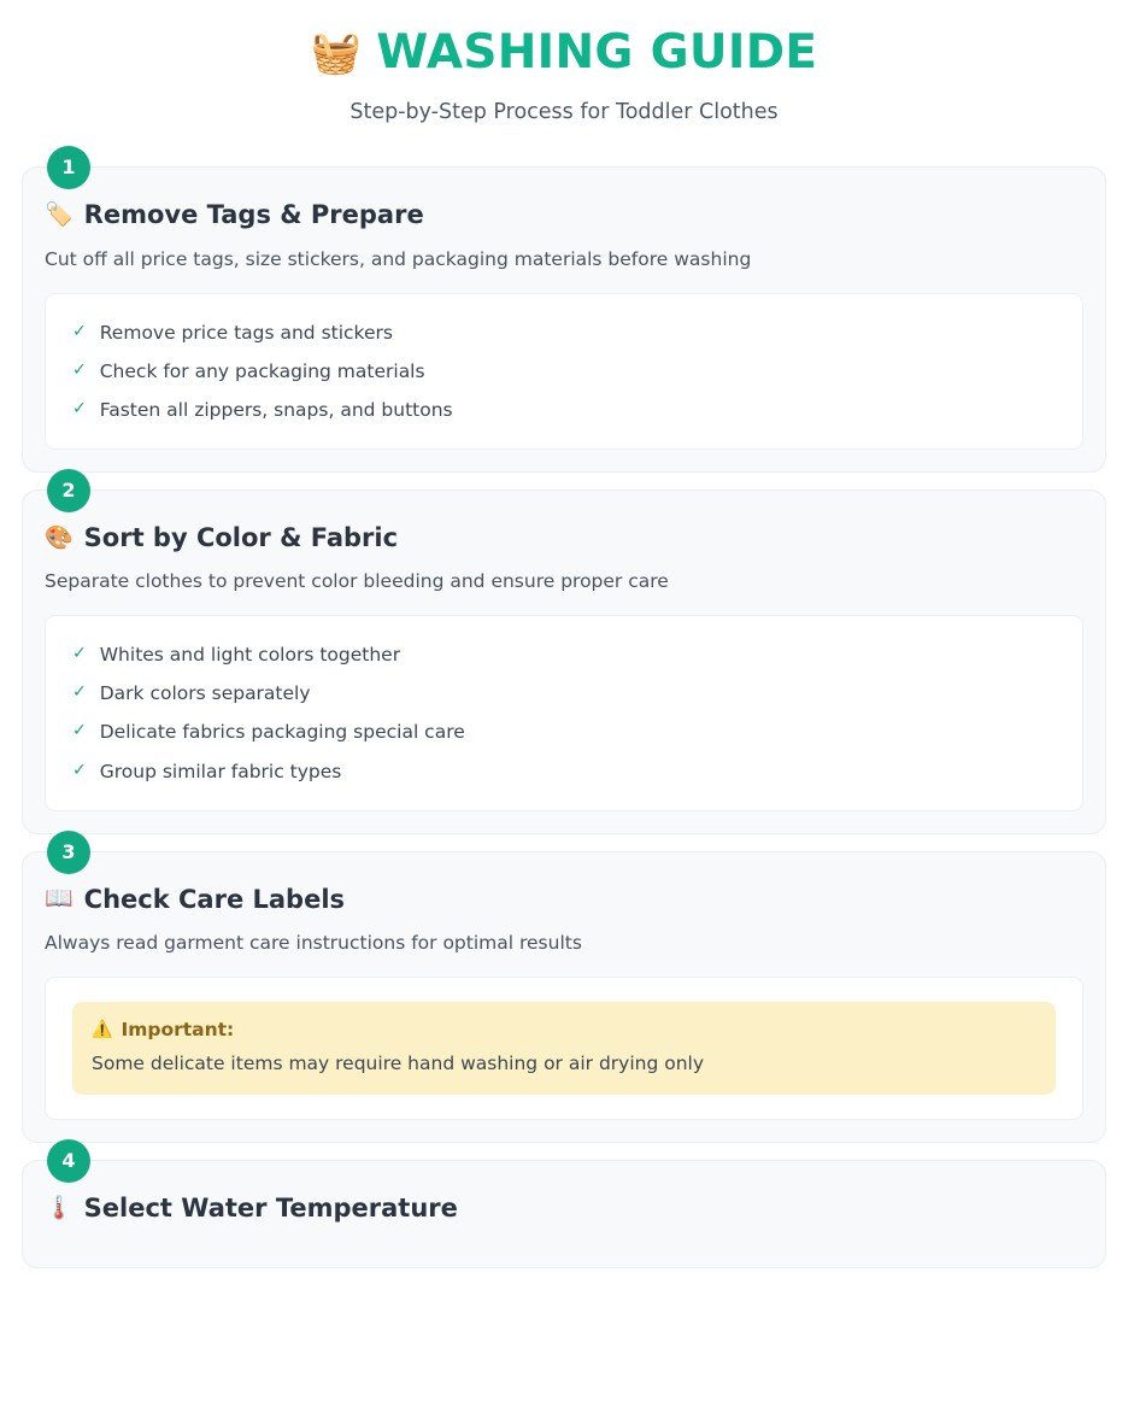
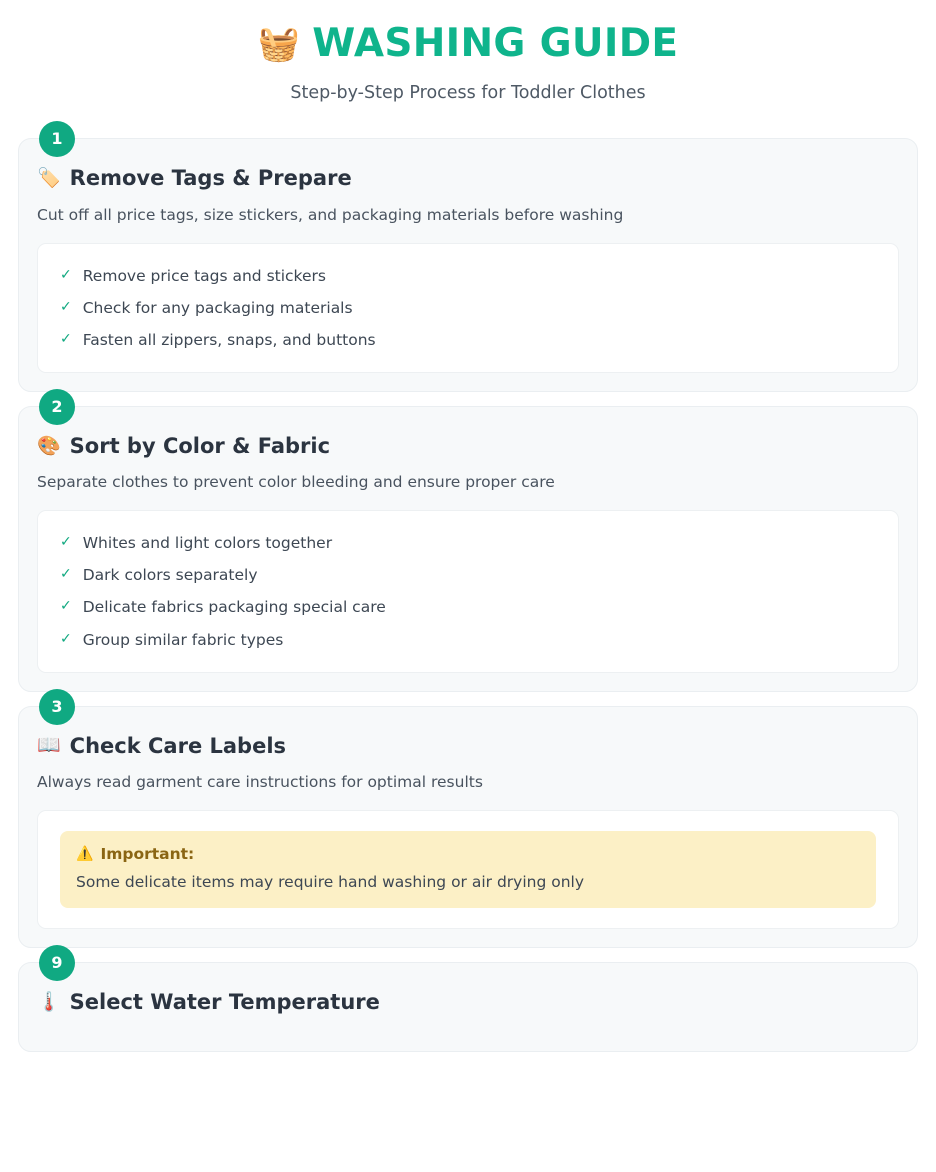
  🧺
  WASHING GUIDE
  Step-by-Step Process for Toddler Clothes
  1
  🏷️
  Remove Tags & Prepare
  Cut off all price tags, size stickers, and packaging materials before washing
  ✓
  Remove price tags and stickers
  ✓
  Check for any packaging materials
  ✓
  Fasten all zippers, snaps, and buttons
  2
  🎨
  Sort by Color & Fabric
  Separate clothes to prevent color bleeding and ensure proper care
  ✓
  Whites and light colors together
  ✓
  Dark colors separately
  ✓
  Delicate fabrics packaging special care
  ✓
  Group similar fabric types
  3
  📖
  Check Care Labels
  Always read garment care instructions for optimal results
  ⚠️
  Important:
  Some delicate items may require hand washing or air drying only
- 4
+ 9
  🌡️
  Select Water Temperature
